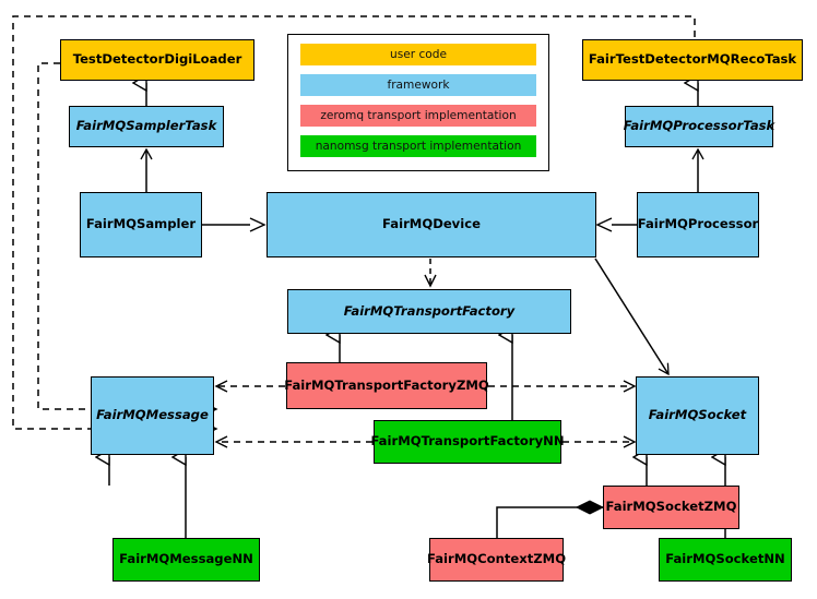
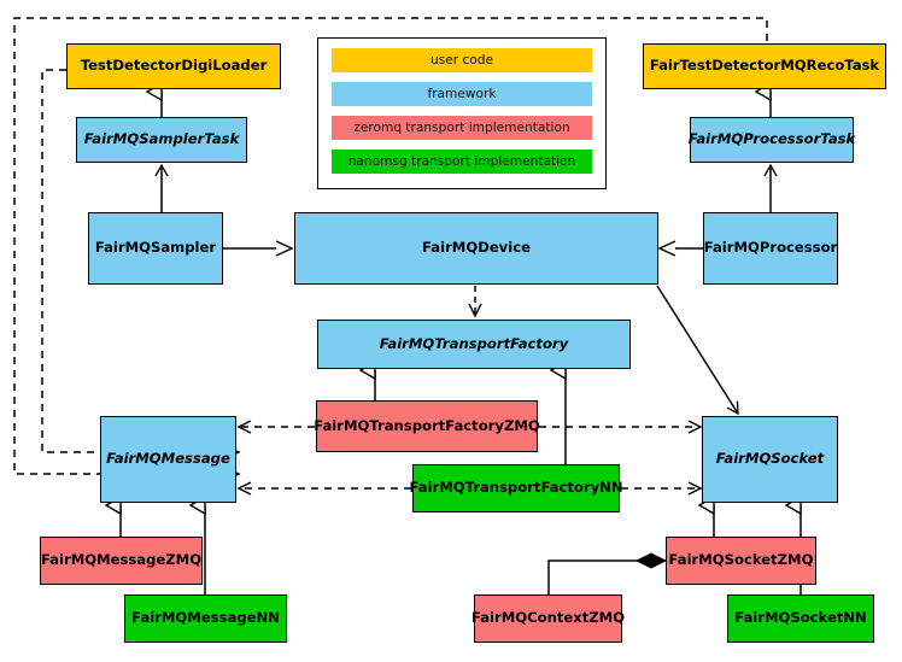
  TestDetectorDigiLoader
  FairTestDetectorMQRecoTask
  FairMQSamplerTask
  FairMQProcessorTask
  FairMQSampler
  FairMQDevice
  FairMQProcessor
  FairMQTransportFactory
  FairMQTransportFactoryZMQ
  FairMQTransportFactoryNN
  FairMQMessage
  FairMQSocket
+ FairMQMessageZMQ
  FairMQMessageNN
  FairMQSocketZMQ
  FairMQSocketNN
  FairMQContextZMQ
  user code
  framework
  zeromq transport implementation
  nanomsg transport implementation
